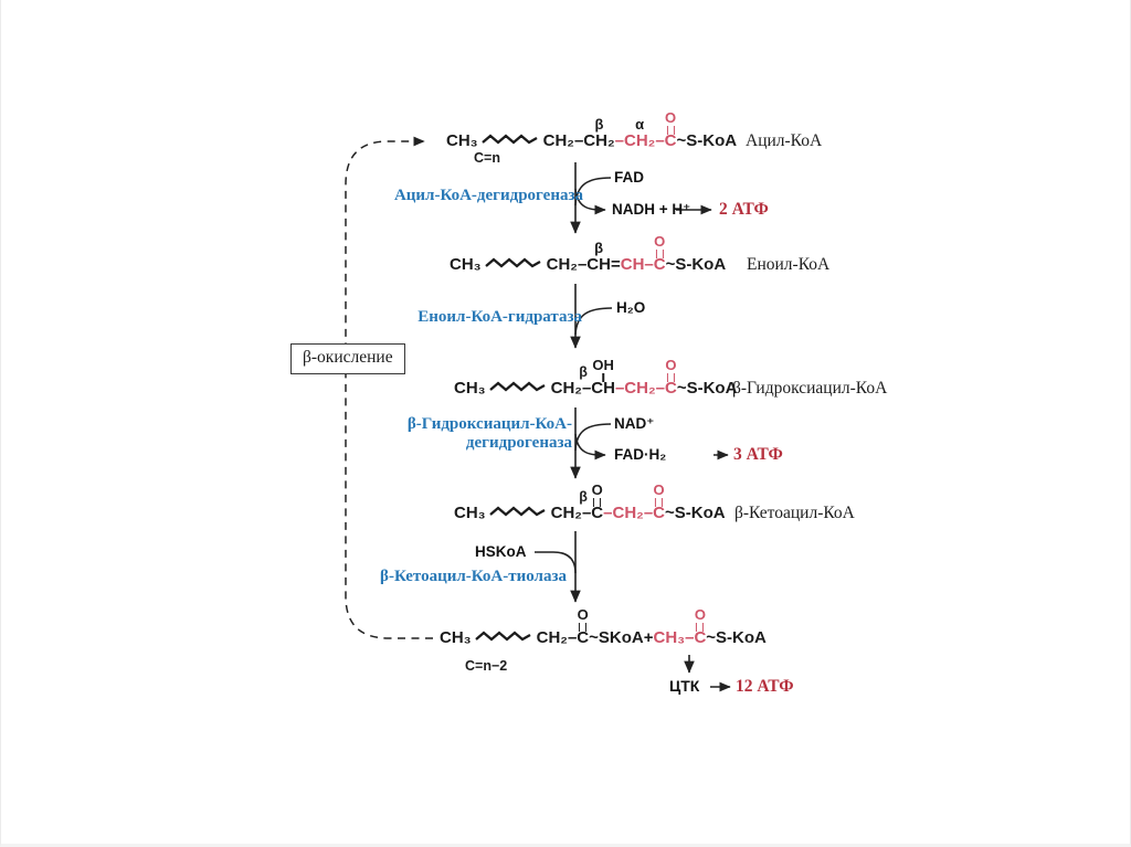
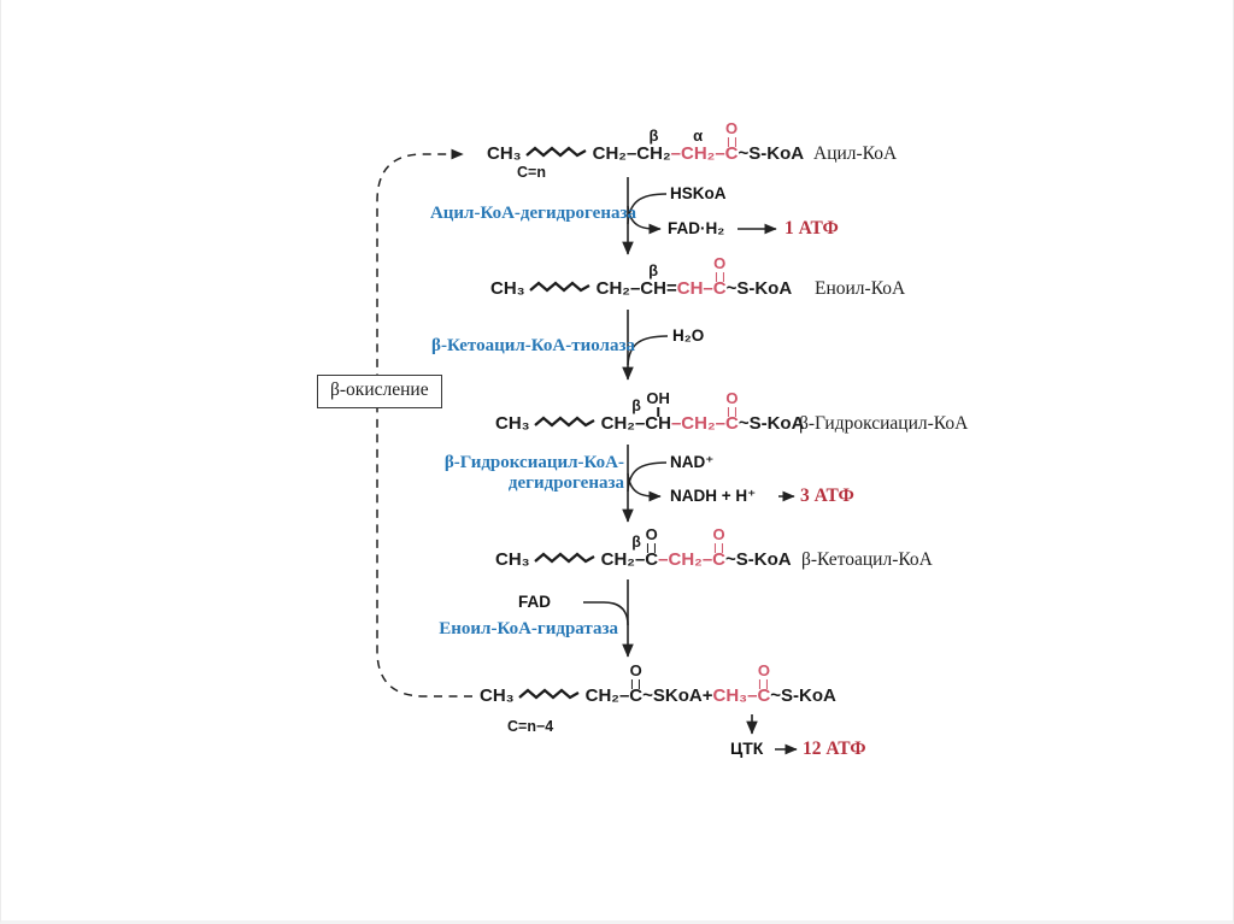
  CH₃ CH₂–CH₂
  β
  –CH₂
  α
  –C
  O
  ~S-KoA
  CH₃ CH₂–CH
  β
  = CH–C
  O
  ~S-KoA
  CH₃ CH₂–CH
  OH
  β
  –CH₂–C
  O
  ~S-KoA
  CH₃ CH₂–C
  O
  β
  –CH₂–C
  O
  ~S-KoA
  CH₃ CH₂–C
  O
  ~SKoA + CH₃–C
  O
  ~S-KoA
  C=n
- C=n−2
+ C=n−4
  Ацил-КоА
  Еноил-КоА
  β-Гидроксиацил-КоА
  β-Кетоацил-КоА
  Ацил-КоА-дегидрогеназа
- Еноил-КоА-гидратаза
+ β-Кетоацил-КоА-тиолаза
  β-Гидроксиацил-КоА-
  дегидрогеназа
- β-Кетоацил-КоА-тиолаза
+ Еноил-КоА-гидратаза
- FAD
+ HSKoA
- NADH + H⁺
+ FAD·H₂
  H₂O
  NAD⁺
- FAD·H₂
+ NADH + H⁺
- HSKoA
+ FAD
  ЦТК
- 2 АТФ
+ 1 АТФ
  3 АТФ
  12 АТФ
  β-окисление
